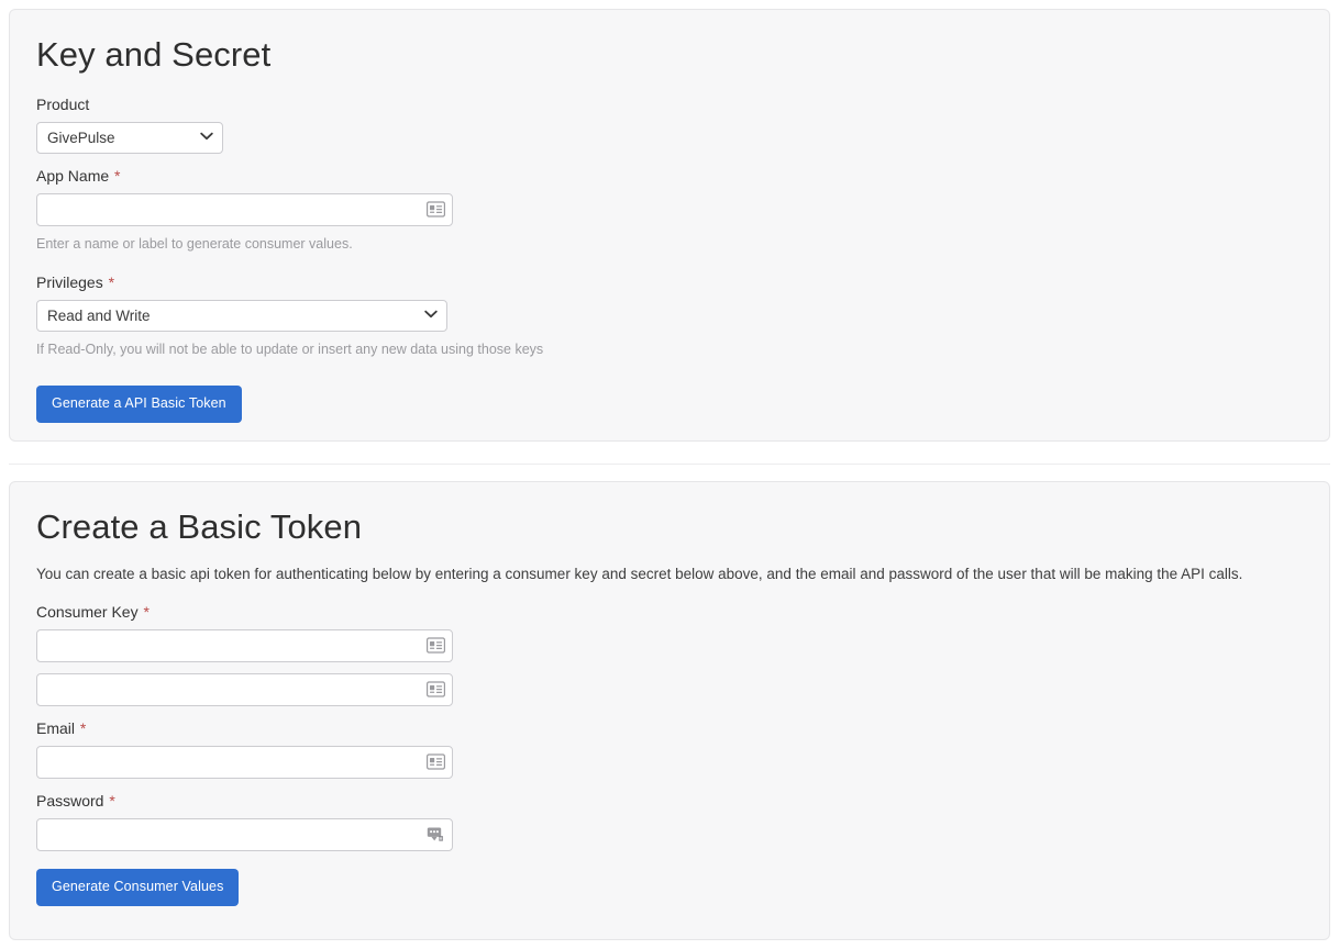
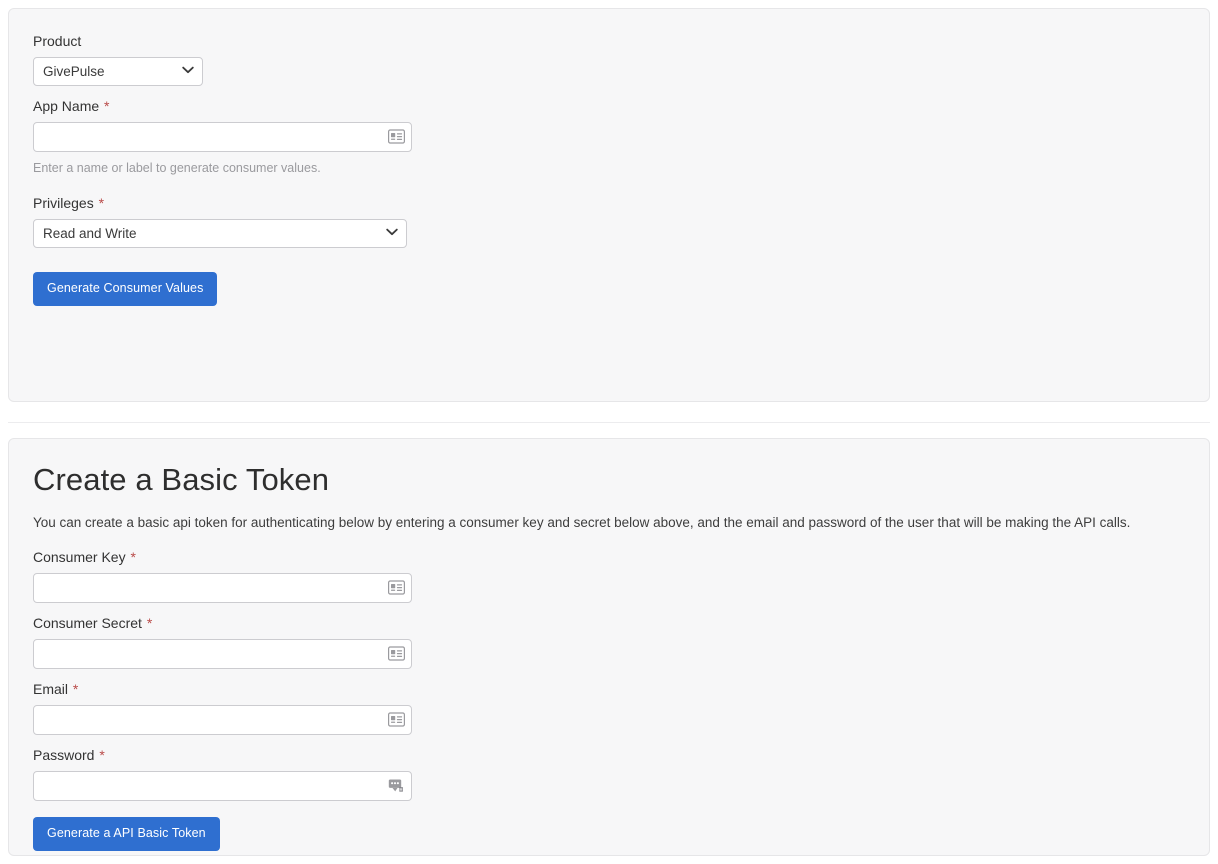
- Key and Secret
  Product
  GivePulse
  App Name *
  Enter a name or label to generate consumer values.
  Privileges *
  Read and Write
- If Read-Only, you will not be able to update or insert any new data using those keys
- Generate a API Basic Token
+ Generate Consumer Values
  Create a Basic Token
  You can create a basic api token for authenticating below by entering a consumer key and secret below above, and the email and password of the user that will be making the API calls.
  Consumer Key *
+ Consumer Secret *
  Email *
  Password *
- Generate Consumer Values
+ Generate a API Basic Token
